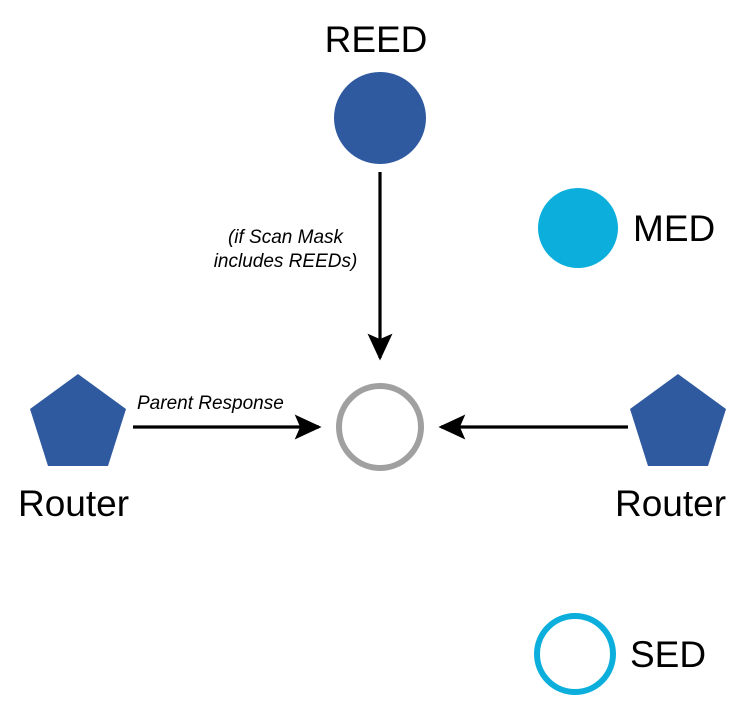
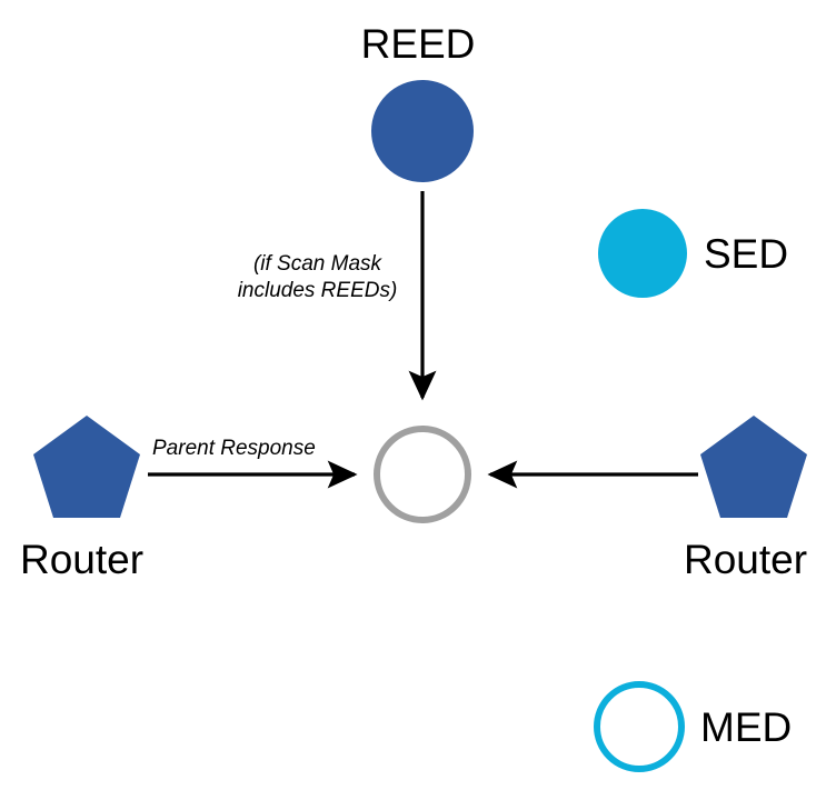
  REED
- MED
+ SED
  Router
  Router
- SED
+ MED
  (if Scan Mask
  includes REEDs)
  Parent Response
